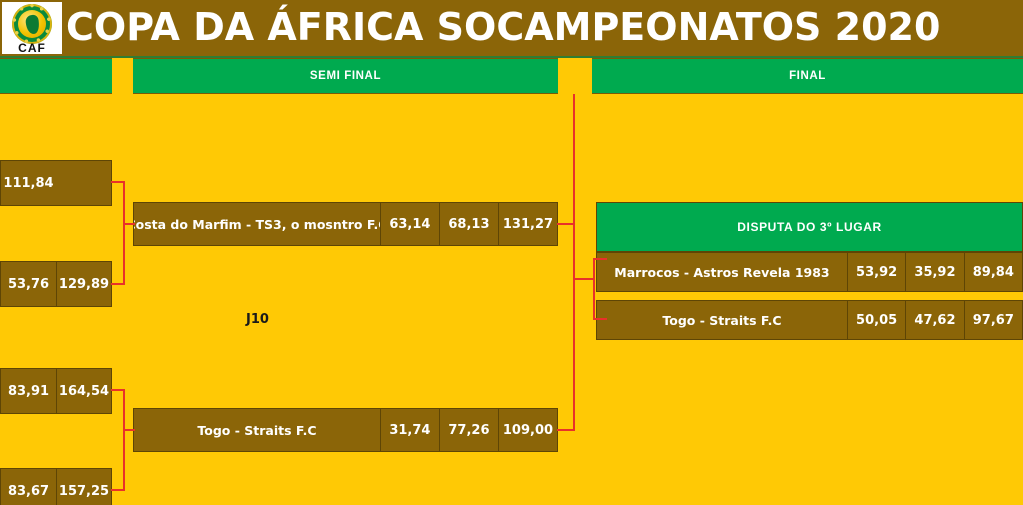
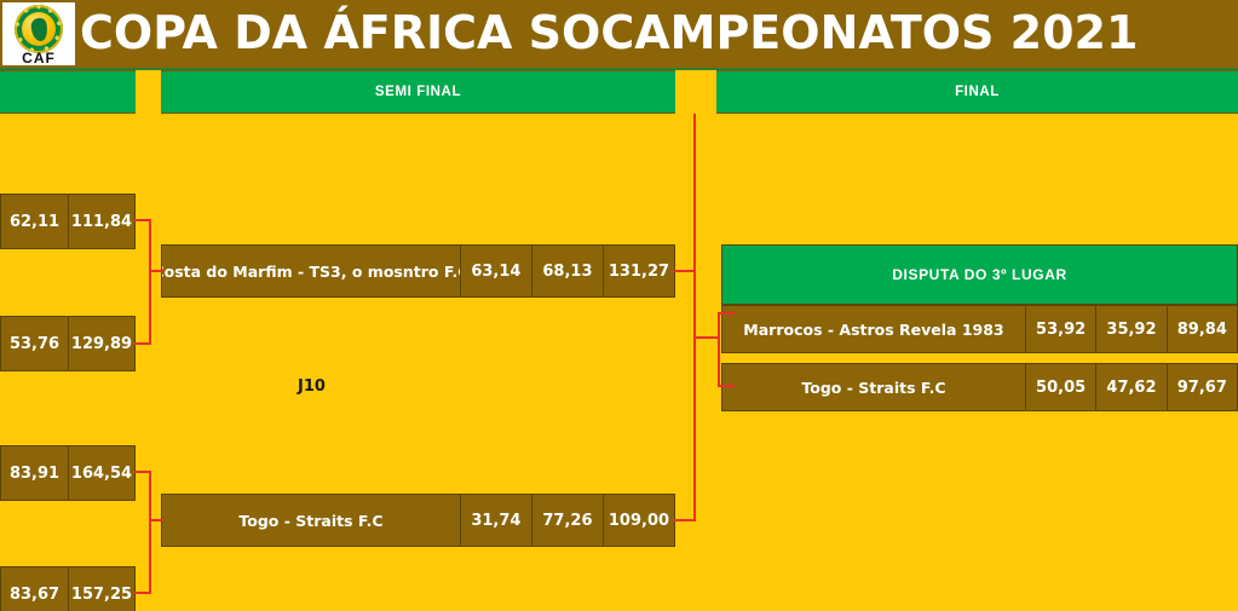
  CAF
- COPA DA ÁFRICA SOCAMPEONATOS 2020
+ COPA DA ÁFRICA SOCAMPEONATOS 2021
  SEMI FINAL
  FINAL
+ 62,11
  111,84
  53,76
  129,89
  83,91
  164,54
  83,67
  157,25
  osta do Marfim - TS3, o mosntro F.
  63,14
  68,13
  131,27
  Togo - Straits F.C
  31,74
  77,26
  109,00
  DISPUTA DO 3º LUGAR
  Marrocos - Astros Revela 1983
  53,92
  35,92
  89,84
  Togo - Straits F.C
  50,05
  47,62
  97,67
  J10
